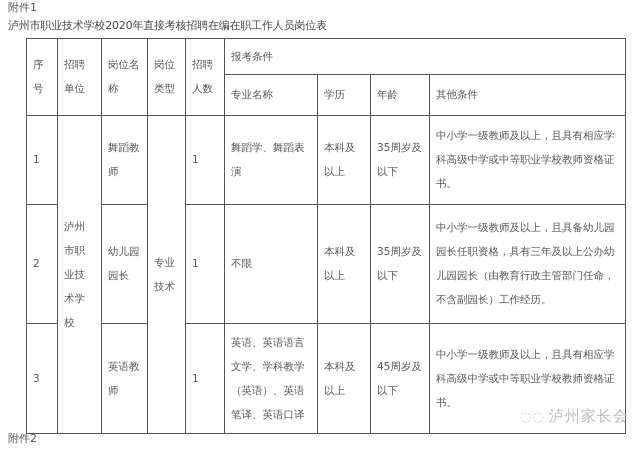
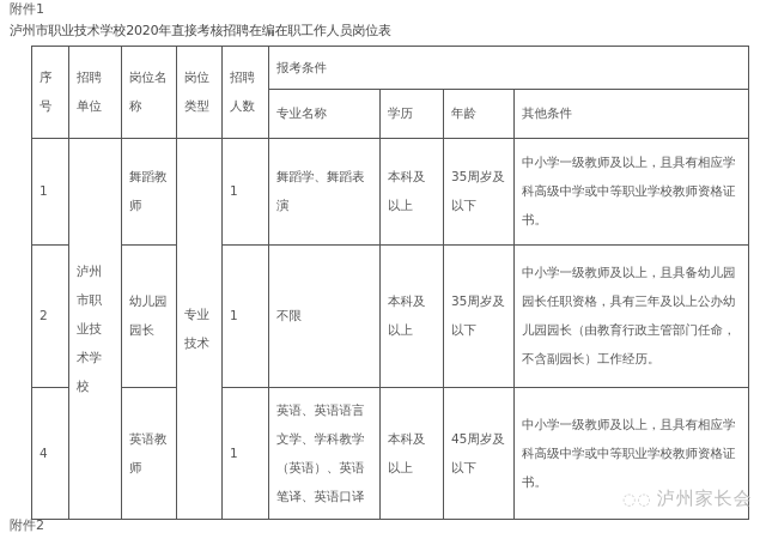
  附件1
  泸州市职业技术学校2020年直接考核招聘在编在职工作人员岗位表
  序号	招聘单位	岗位名称	岗位类型	招聘人数	报考条件
  专业名称	学历	年龄	其他条件
  1	泸州市职业技术学校	舞蹈教师	专业技术	1	舞蹈学、舞蹈表演	本科及以上	35周岁及以下	中小学一级教师及以上，且具有相应学科高级中学或中等职业学校教师资格证书。
  2	幼儿园园长	1	不限	本科及以上	35周岁及以下	中小学一级教师及以上，且具备幼儿园园长任职资格，具有三年及以上公办幼儿园园长（由教育行政主管部门任命，不含副园长）工作经历。
- 3	英语教师	1	英语、英语语言文学、学科教学（英语）、英语笔译、英语口译	本科及以上	45周岁及以下	中小学一级教师及以上，且具有相应学科高级中学或中等职业学校教师资格证书。
+ 4	英语教师	1	英语、英语语言文学、学科教学（英语）、英语笔译、英语口译	本科及以上	45周岁及以下	中小学一级教师及以上，且具有相应学科高级中学或中等职业学校教师资格证书。
  ◌◌ 泸州家长会
  附件2
